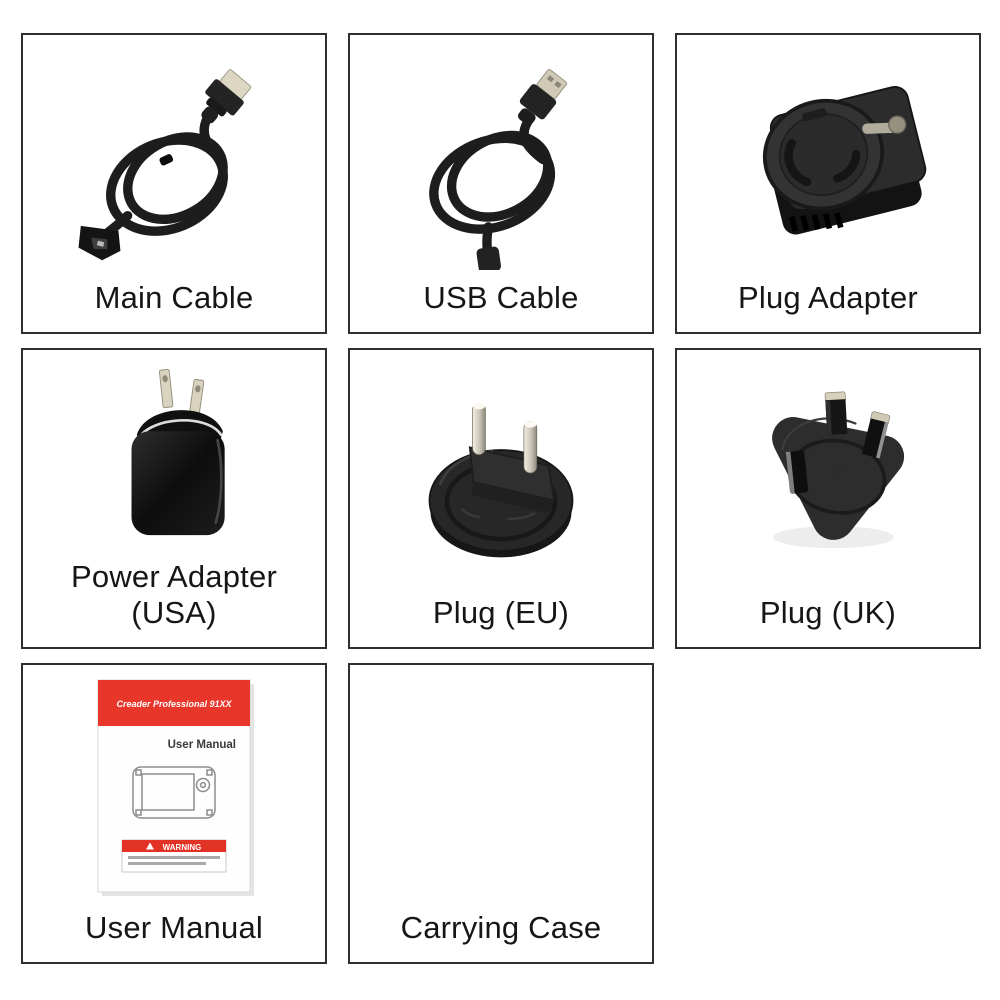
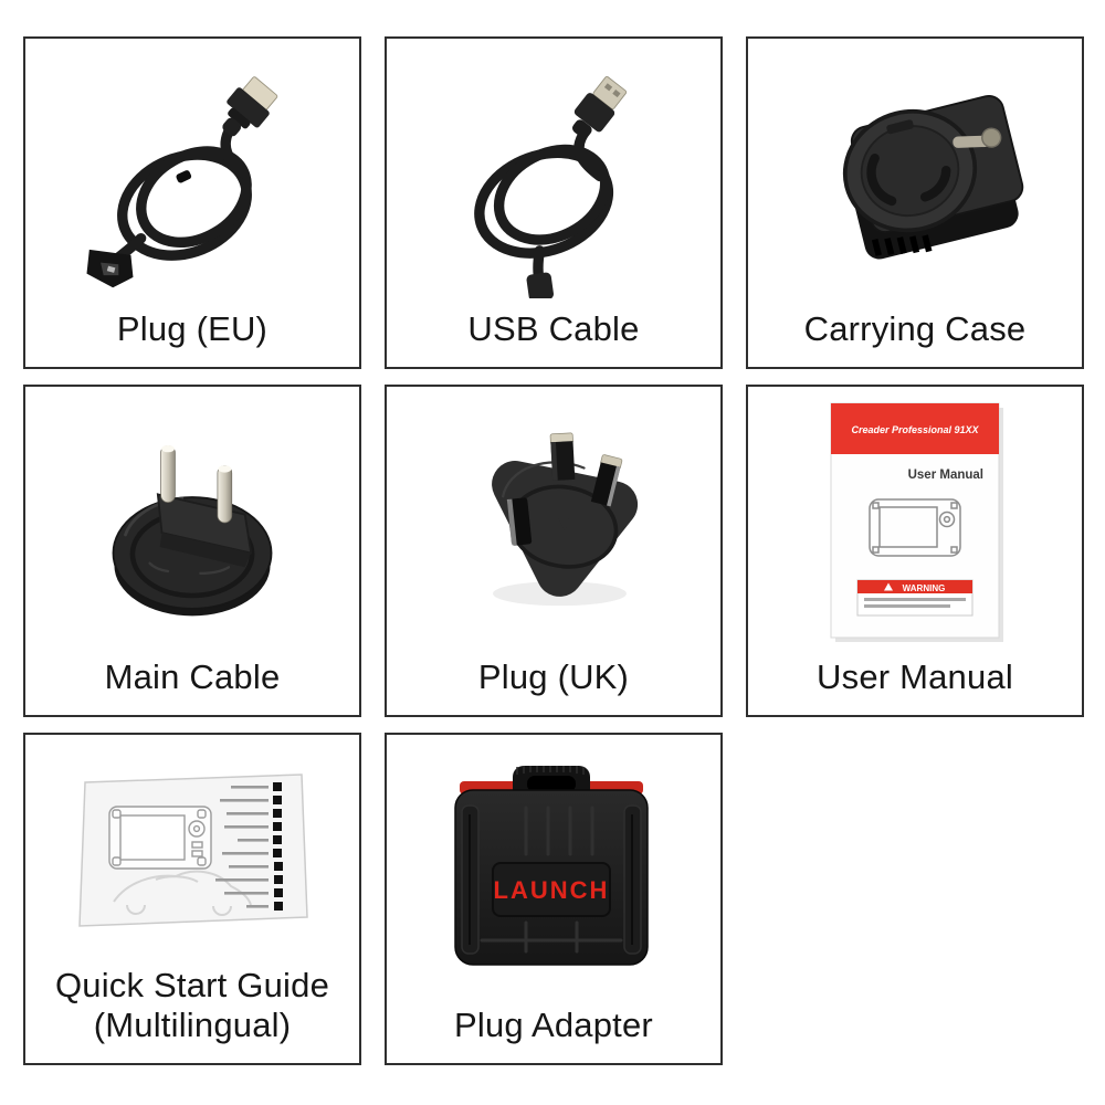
- Main Cable
+ Plug (EU)
  USB Cable
- Plug Adapter
+ Carrying Case
- Power Adapter
- (USA)
- Plug (EU)
+ Main Cable
  Plug (UK)
  Creader Professional 91XX
  User Manual
  WARNING
  User Manual
+ Quick Start Guide
+ (Multilingual)
+ LAUNCH
- Carrying Case
+ Plug Adapter
